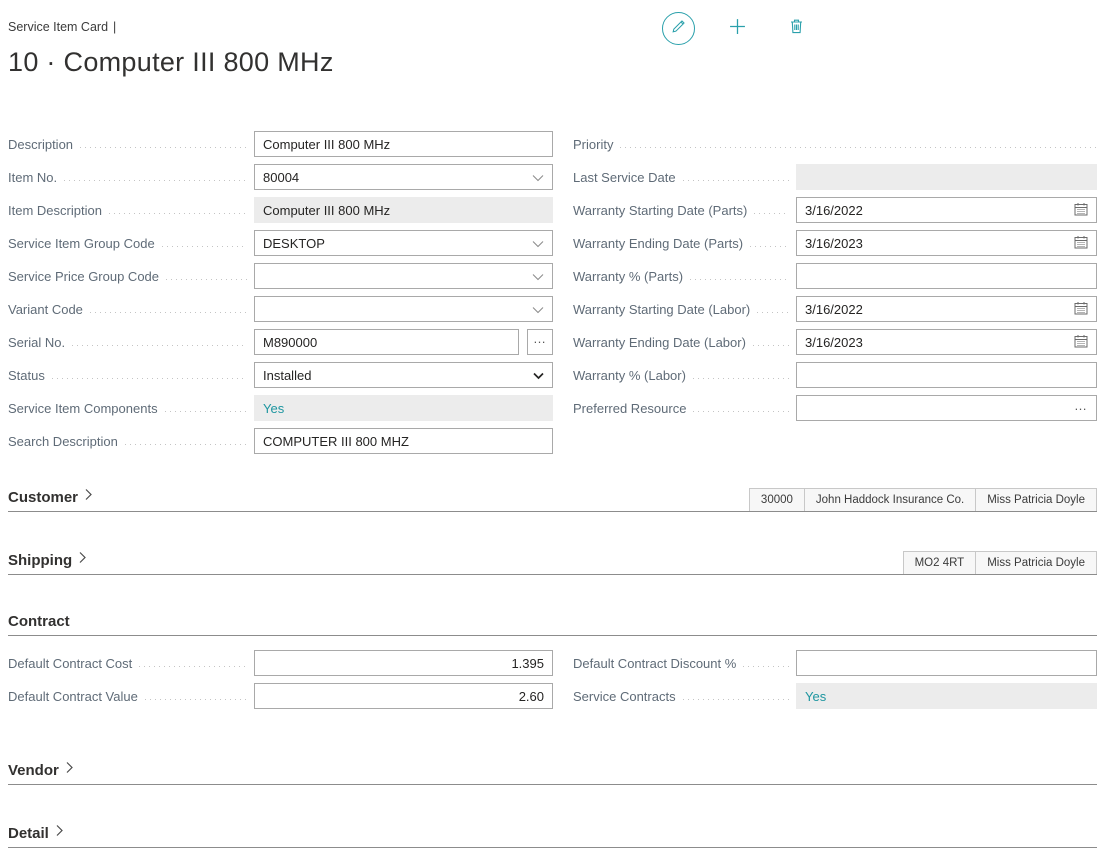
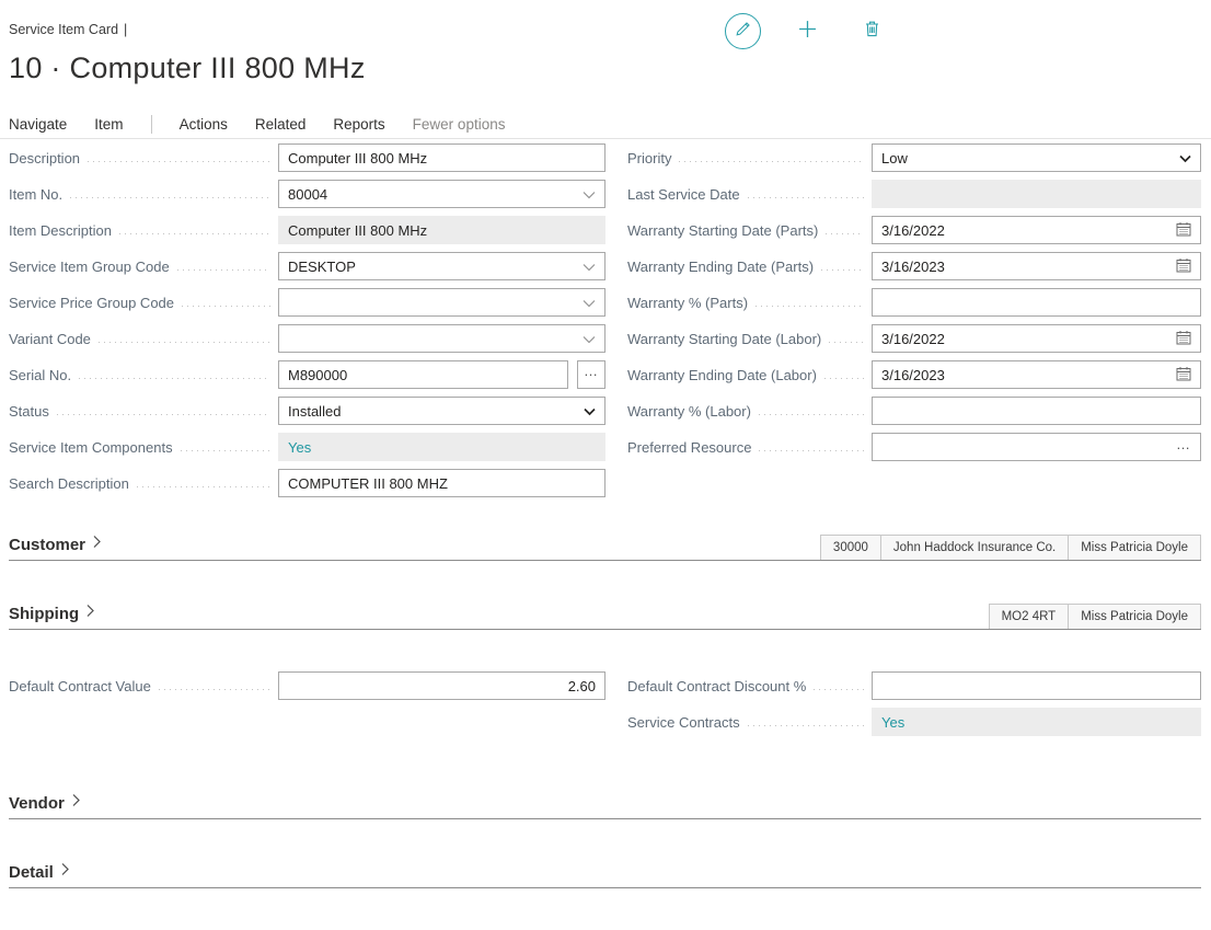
  Service Item Card |
  10 · Computer III 800 MHz
+ Navigate
+ Item
+ Actions
+ Related
+ Reports
+ Fewer options
  Description
  Computer III 800 MHz
  Item No.
  80004
  Item Description
  Computer III 800 MHz
  Service Item Group Code
  DESKTOP
  Service Price Group Code
  Variant Code
  Serial No.
  M890000
  …
  Status
  Installed
  Service Item Components
  Yes
  Search Description
  COMPUTER III 800 MHZ
  Priority
+ Low
  Last Service Date
  Warranty Starting Date (Parts)
  3/16/2022
  Warranty Ending Date (Parts)
  3/16/2023
  Warranty % (Parts)
  Warranty Starting Date (Labor)
  3/16/2022
  Warranty Ending Date (Labor)
  3/16/2023
  Warranty % (Labor)
  Preferred Resource
  …
  Customer
  30000
  John Haddock Insurance Co.
  Miss Patricia Doyle
  Shipping
  MO2 4RT
  Miss Patricia Doyle
- Contract
- Default Contract Cost
- 1.395
  Default Contract Value
  2.60
  Default Contract Discount %
  Service Contracts
  Yes
  Vendor
  Detail
